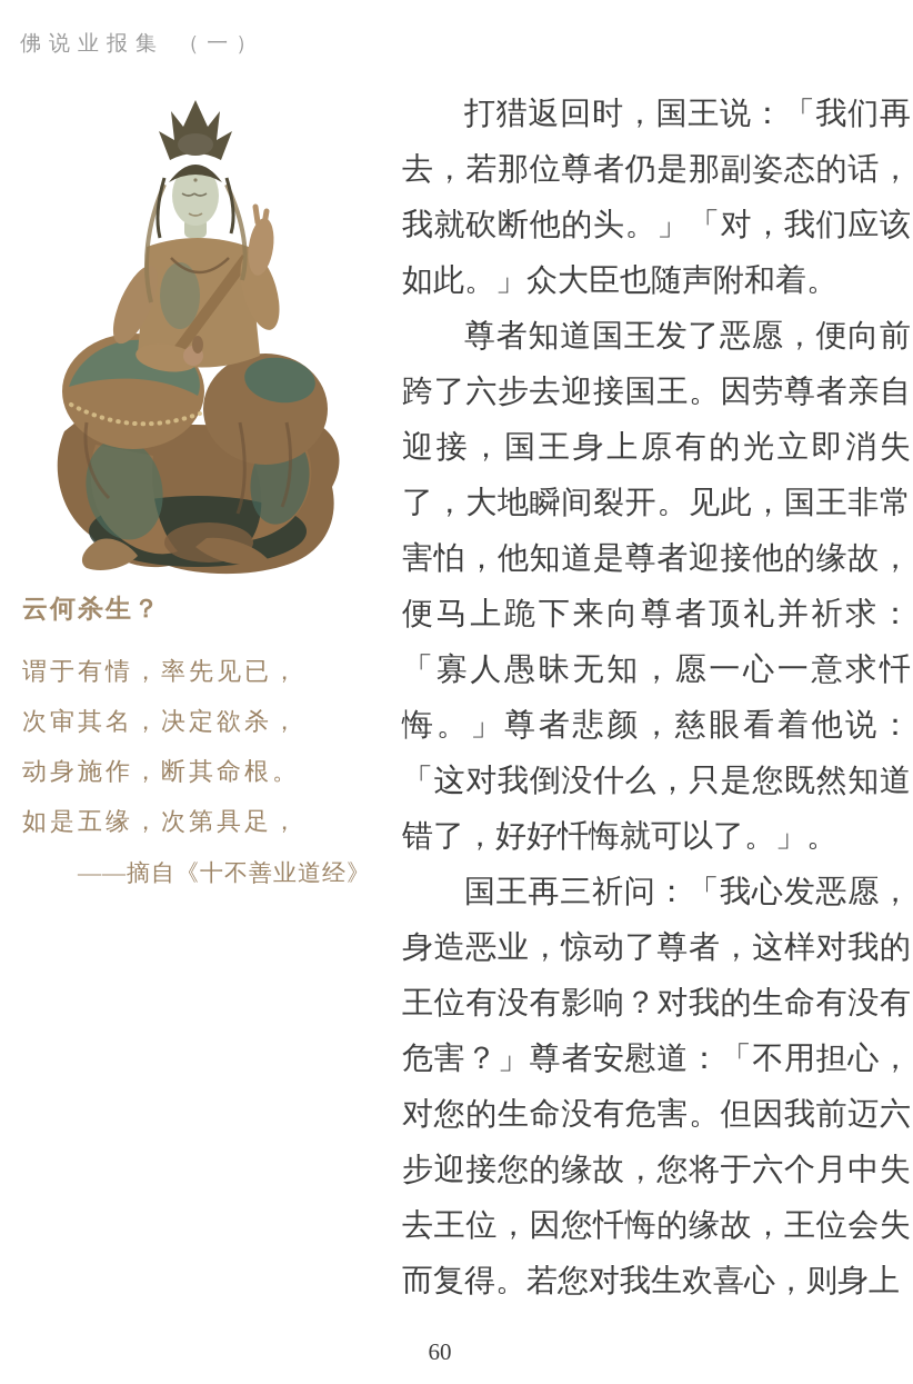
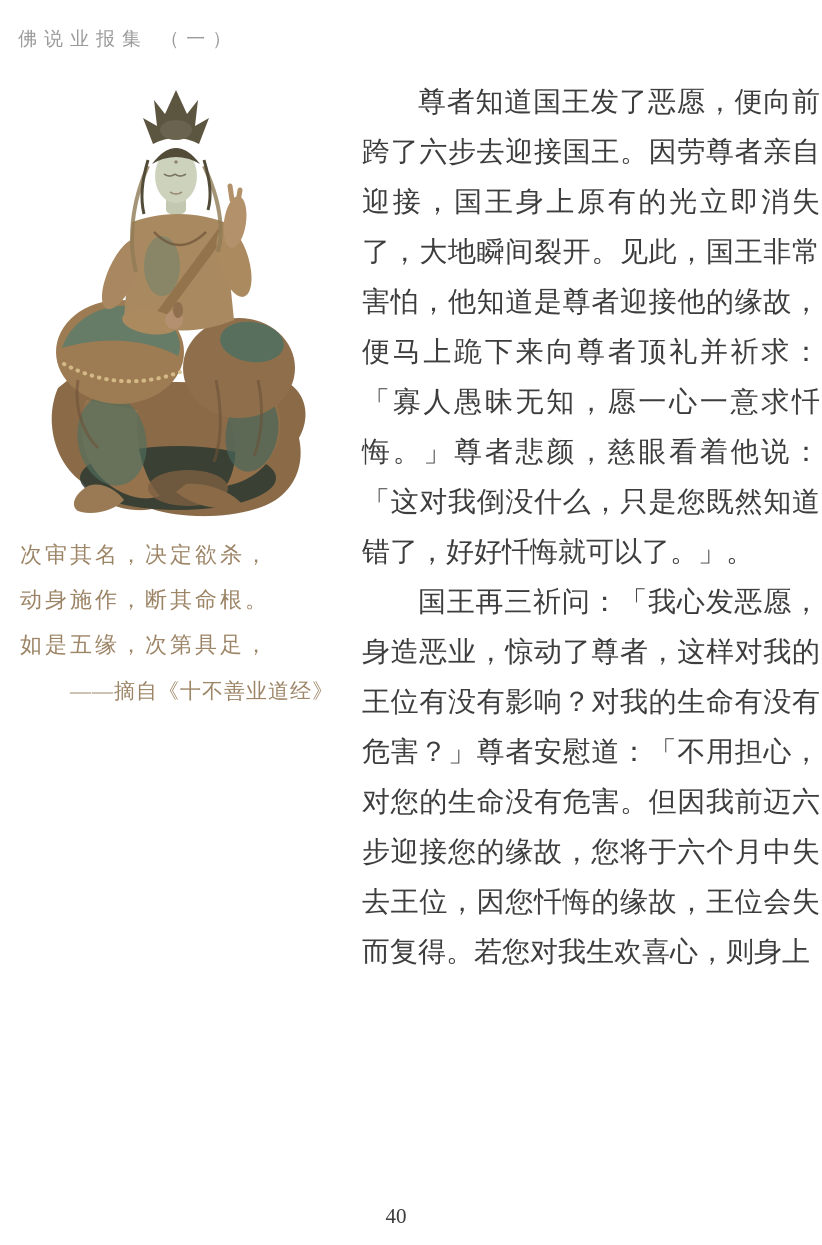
  佛说业报集 （一）
- 云何杀生？
- 谓于有情，率先见已，
  次审其名，决定欲杀，
  动身施作，断其命根。
  如是五缘，次第具足，
  ——摘自《十不善业道经》
- 打猎返回时，国王说：「我们再去，若那位尊者仍是那副姿态的话，我就砍断他的头。」「对，我们应该如此。」众大臣也随声附和着。
  尊者知道国王发了恶愿，便向前跨了六步去迎接国王。因劳尊者亲自迎接，国王身上原有的光立即消失了，大地瞬间裂开。见此，国王非常害怕，他知道是尊者迎接他的缘故，便马上跪下来向尊者顶礼并祈求：「寡人愚昧无知，愿一心一意求忏悔。」尊者悲颜，慈眼看着他说：「这对我倒没什么，只是您既然知道错了，好好忏悔就可以了。」。
  国王再三祈问：「我心发恶愿，身造恶业，惊动了尊者，这样对我的王位有没有影响？对我的生命有没有危害？」尊者安慰道：「不用担心，对您的生命没有危害。但因我前迈六步迎接您的缘故，您将于六个月中失去王位，因您忏悔的缘故，王位会失而复得。若您对我生欢喜心，则身上
- 60
+ 40
